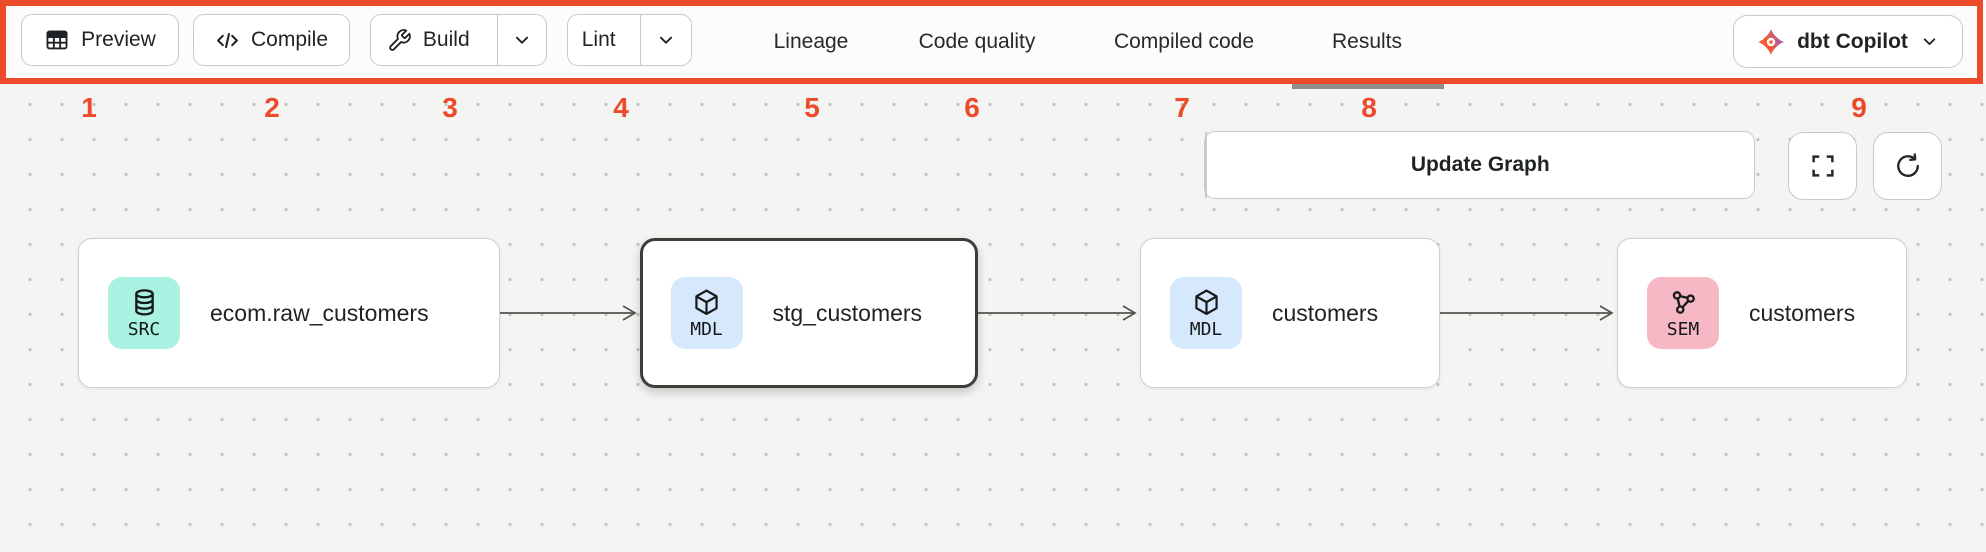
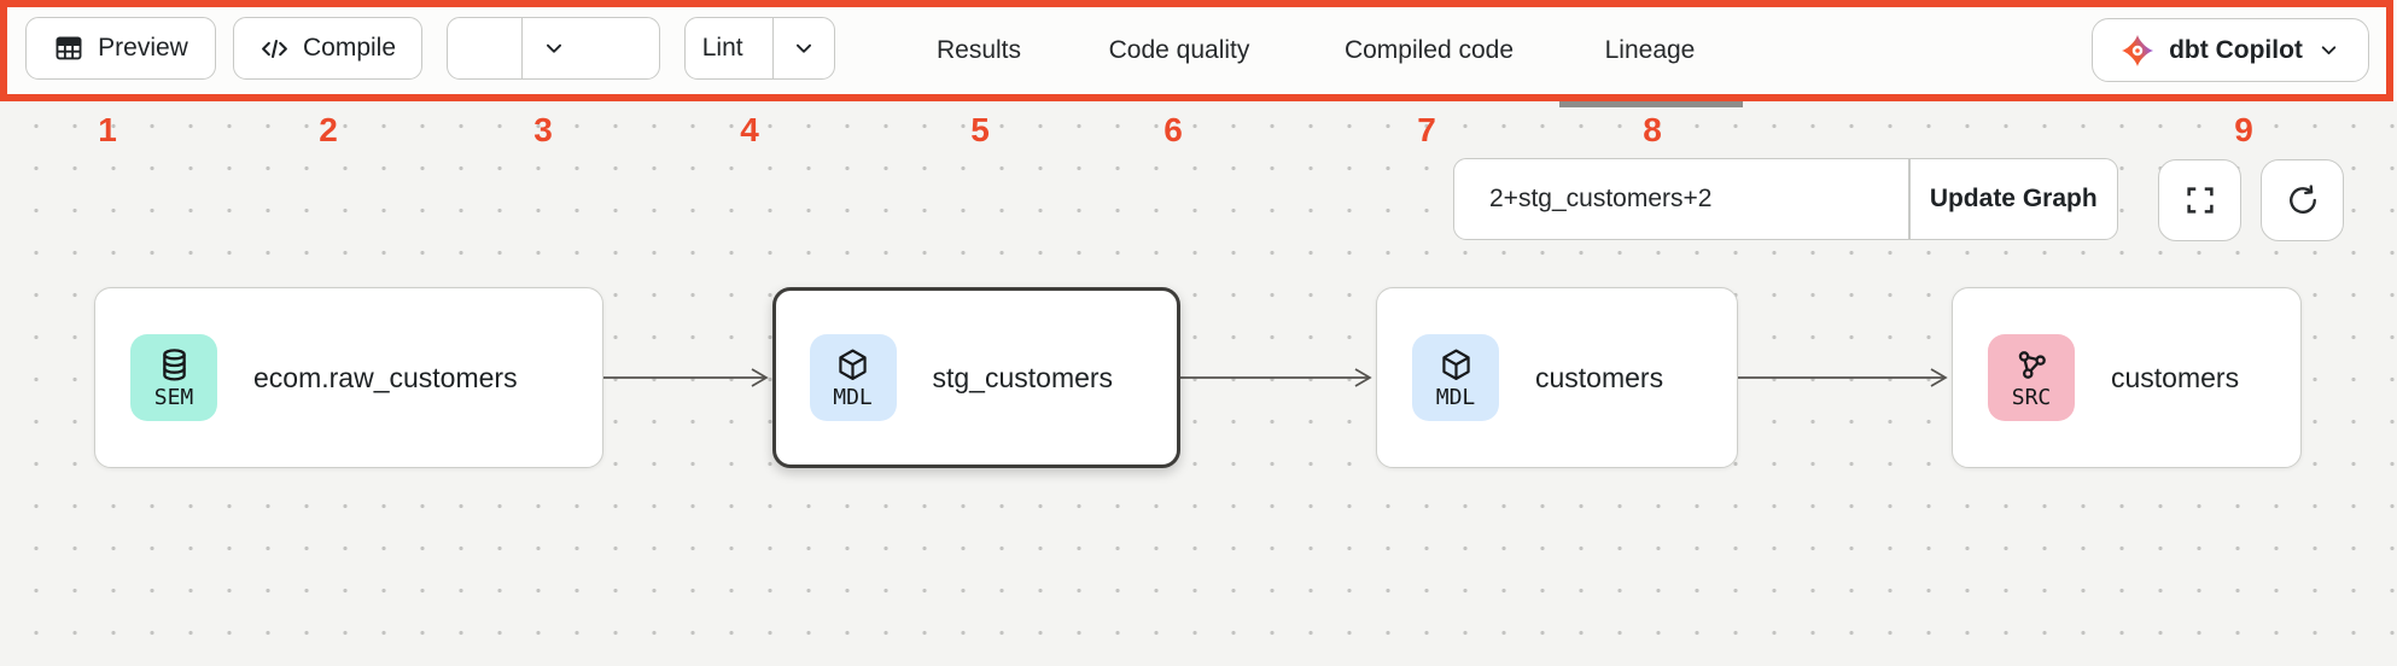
  Preview
  Compile
- Build
  Lint
- Lineage
+ Results
  Code quality
  Compiled code
- Results
+ Lineage
  dbt Copilot
  1
  2
  3
  4
  5
  6
  7
  8
  9
+ 2+stg_customers+2
  Update Graph
- SRC
+ SEM
  ecom.raw_customers
  MDL
  stg_customers
  MDL
  customers
- SEM
+ SRC
  customers
